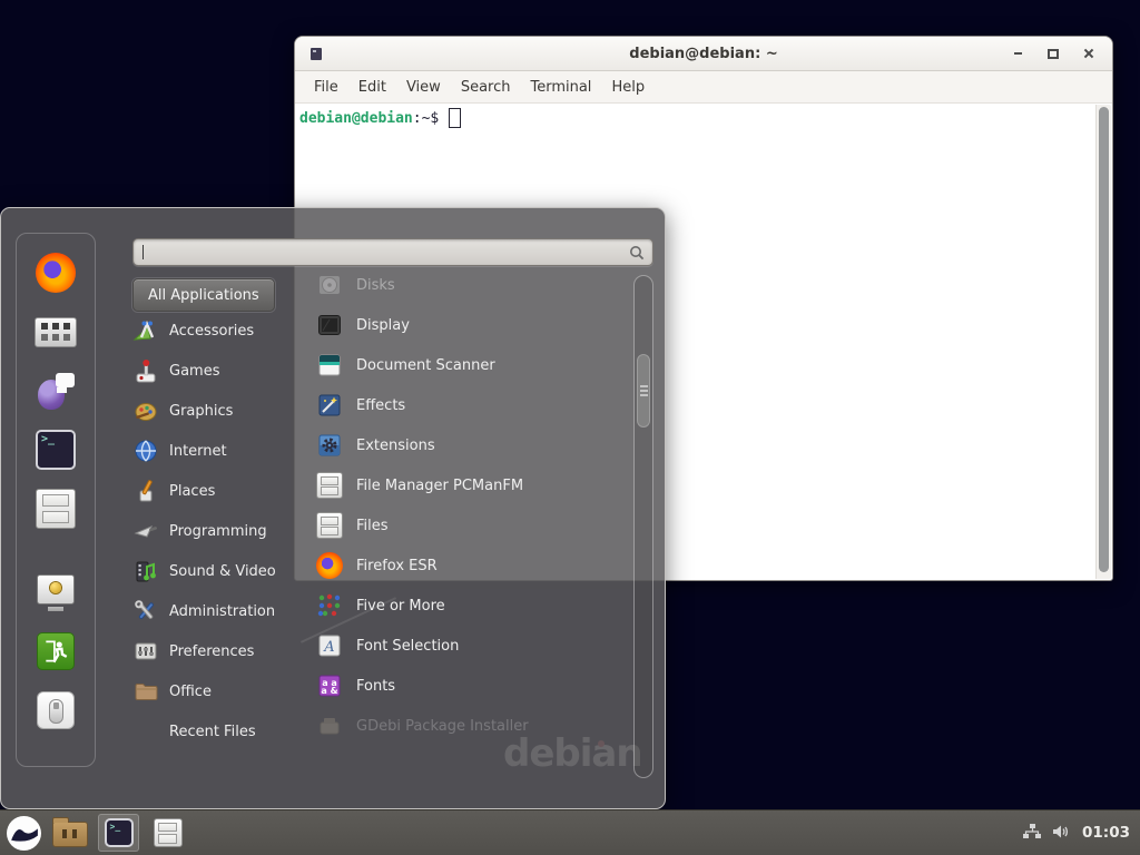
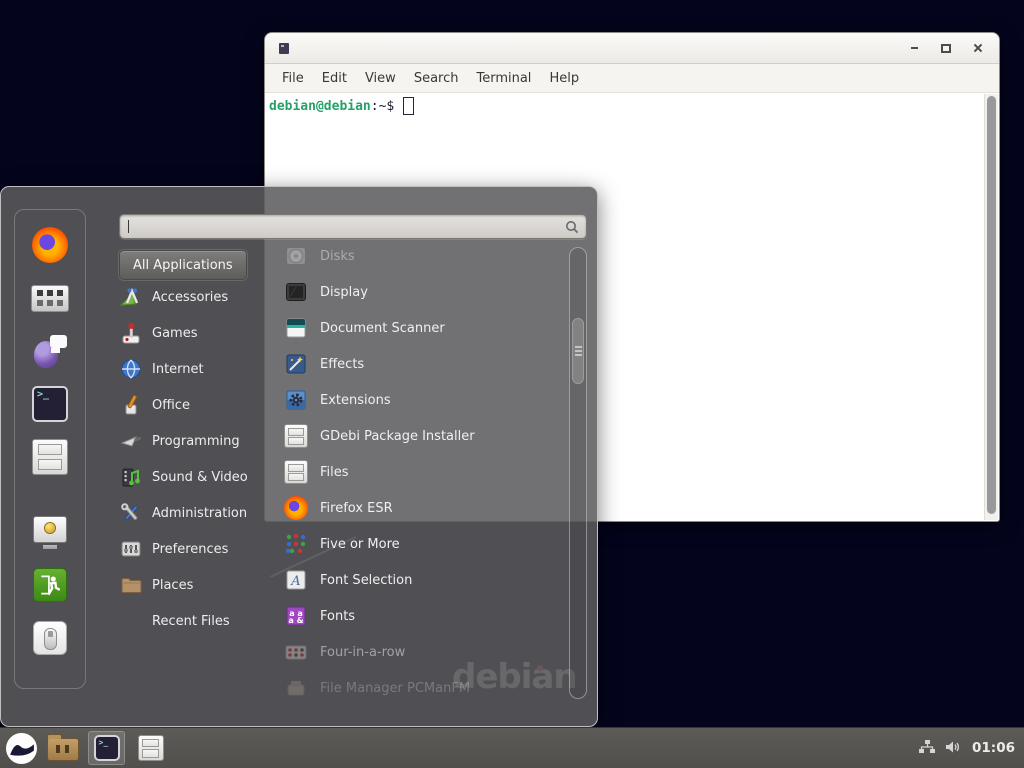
  debian
- debian@debian: ~
  File
  Edit
  View
  Search
  Terminal
  Help
  debian@debian
  :~$
  All Applications
  Accessories
  Games
- Graphics
  Internet
- Places
+ Office
  Programming
  Sound & Video
  Administration
  Preferences
- Office
+ Places
  Recent Files
  Disks
  Display
  Document Scanner
  Effects
  Extensions
- File Manager PCManFM
+ GDebi Package Installer
  Files
  Firefox ESR
  Five or More
  A
  Font Selection
  a a
  a &
  Fonts
+ Four-in-a-row
- GDebi Package Installer
+ File Manager PCManFM
- 01:03
+ 01:06
